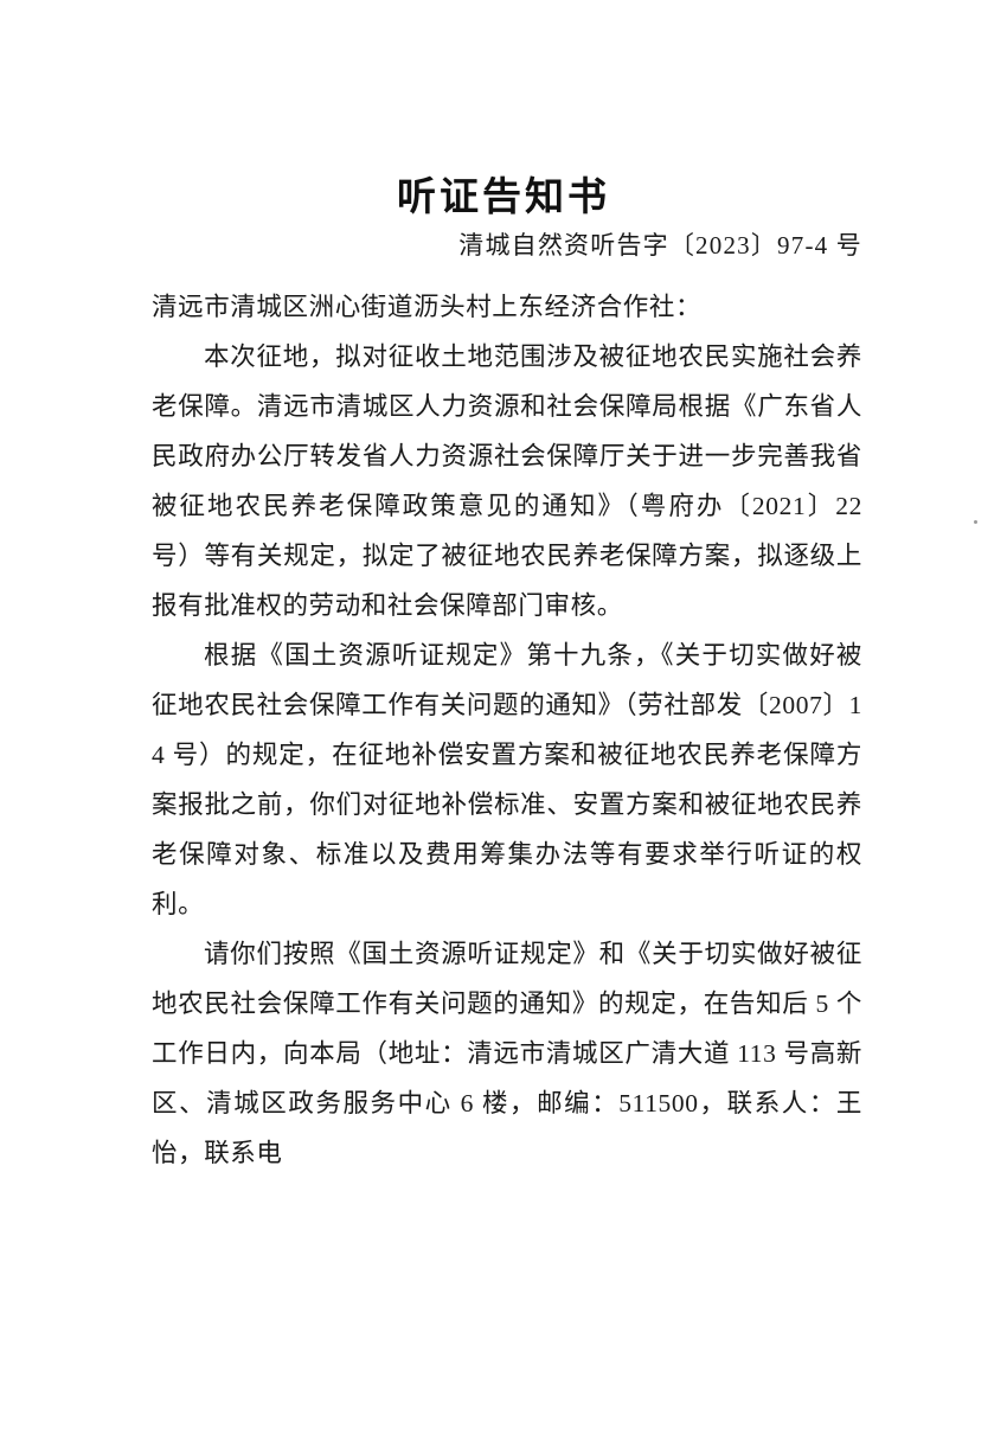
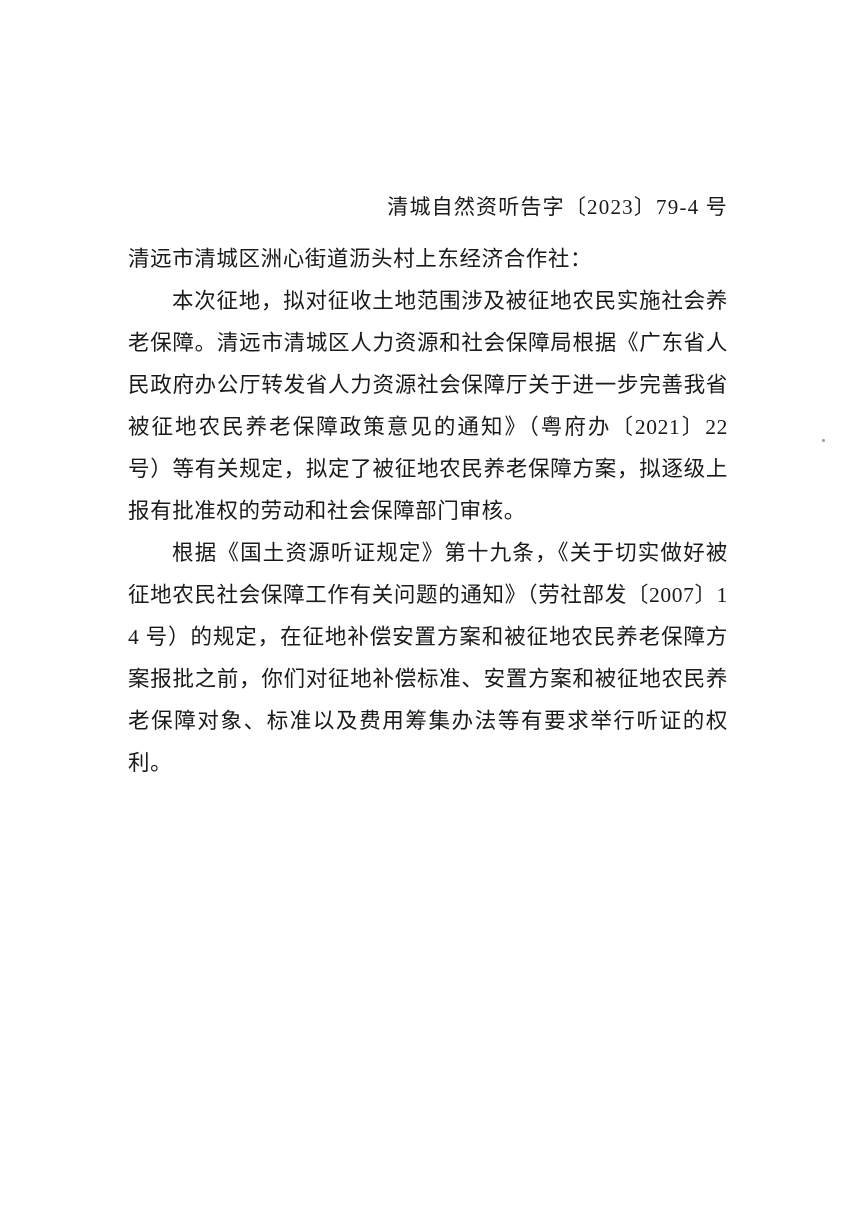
- 听证告知书
- 清城自然资听告字〔2023〕97-4 号
+ 清城自然资听告字〔2023〕79-4 号
  清远市清城区洲心街道沥头村上东经济合作社：
  本次征地，拟对征收土地范围涉及被征地农民实施社会养老保障。清远市清城区人力资源和社会保障局根据《广东省人民政府办公厅转发省人力资源社会保障厅关于进一步完善我省被征地农民养老保障政策意见的通知》（粤府办〔2021〕22 号）等有关规定，拟定了被征地农民养老保障方案，拟逐级上报有批准权的劳动和社会保障部门审核。
  根据《国土资源听证规定》第十九条，《关于切实做好被征地农民社会保障工作有关问题的通知》（劳社部发〔2007〕14 号）的规定，在征地补偿安置方案和被征地农民养老保障方案报批之前，你们对征地补偿标准、安置方案和被征地农民养老保障对象、标准以及费用筹集办法等有要求举行听证的权利。
- 请你们按照《国土资源听证规定》和《关于切实做好被征地农民社会保障工作有关问题的通知》的规定，在告知后 5 个工作日内，向本局（地址：清远市清城区广清大道 113 号高新区、清城区政务服务中心 6 楼，邮编：511500，联系人：王怡，联系电
